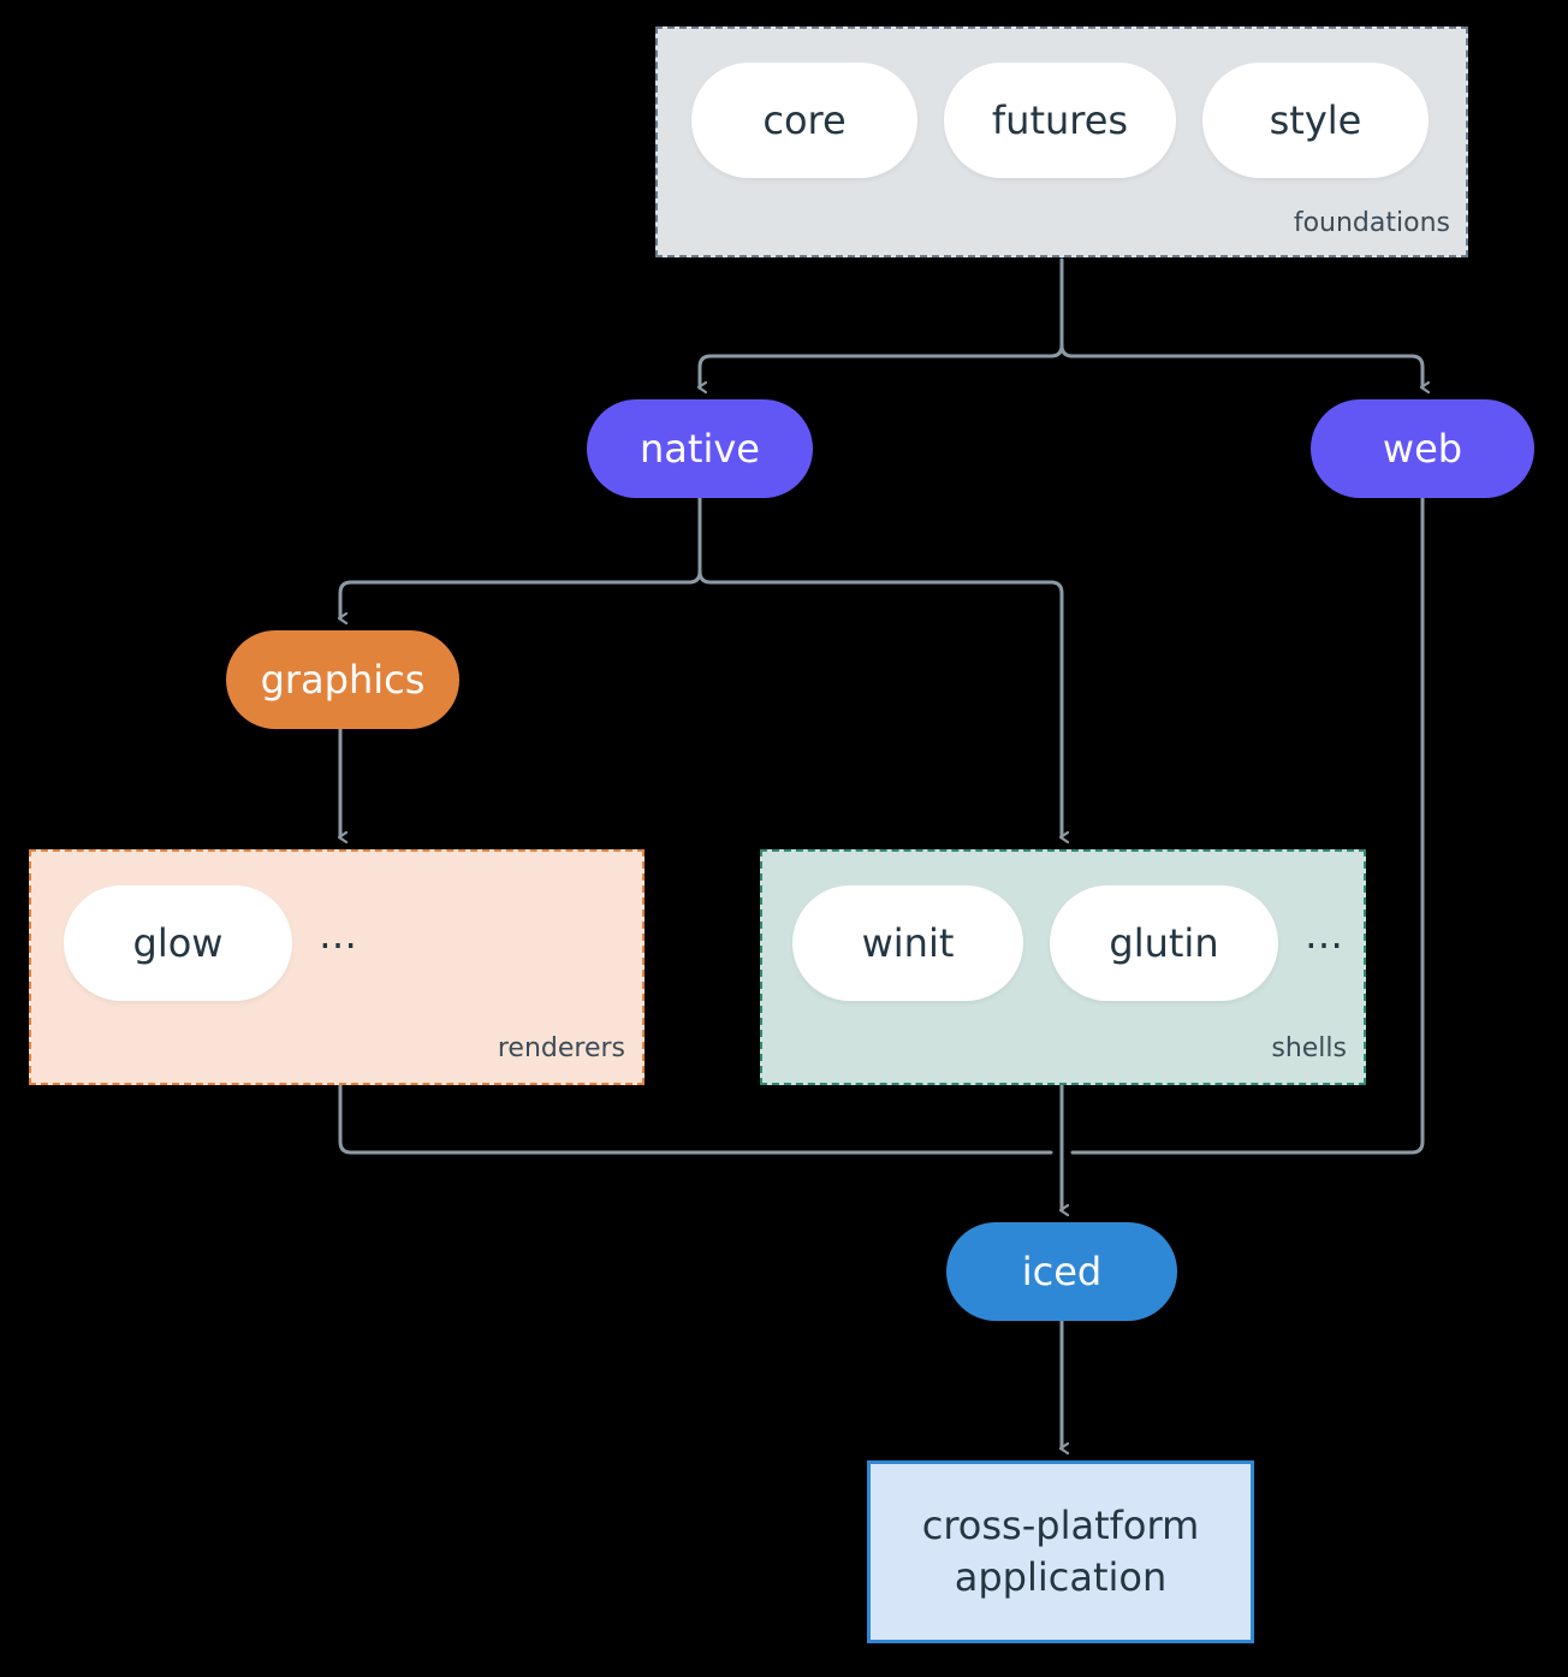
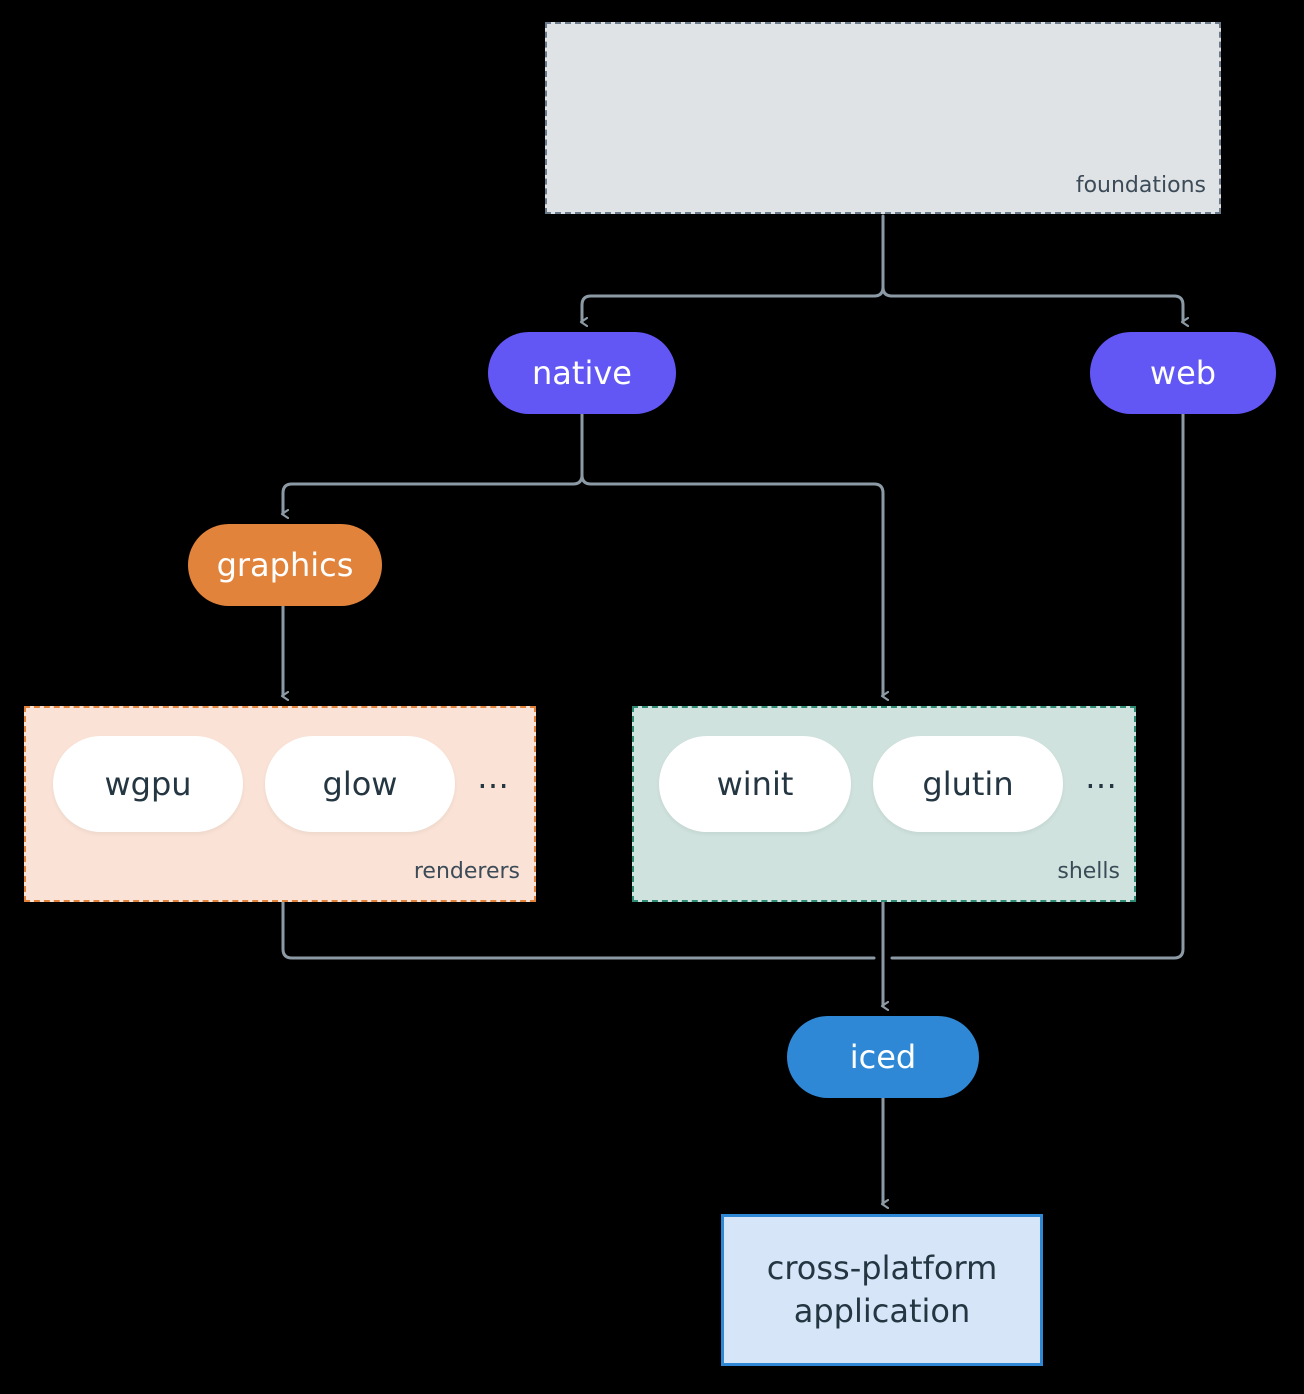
- core
- futures
- style
  foundations
  native
  web
  graphics
+ wgpu
  glow
  …
  renderers
  winit
  glutin
  …
  shells
  iced
  cross-platform
  application
